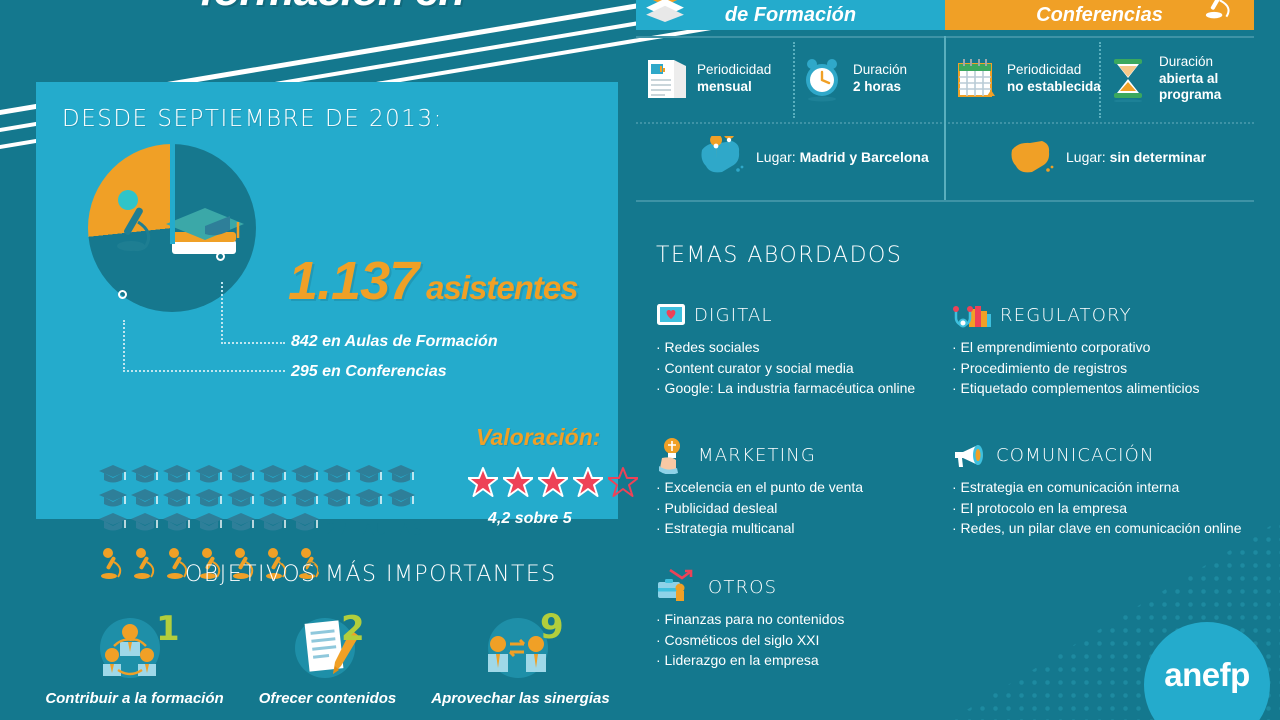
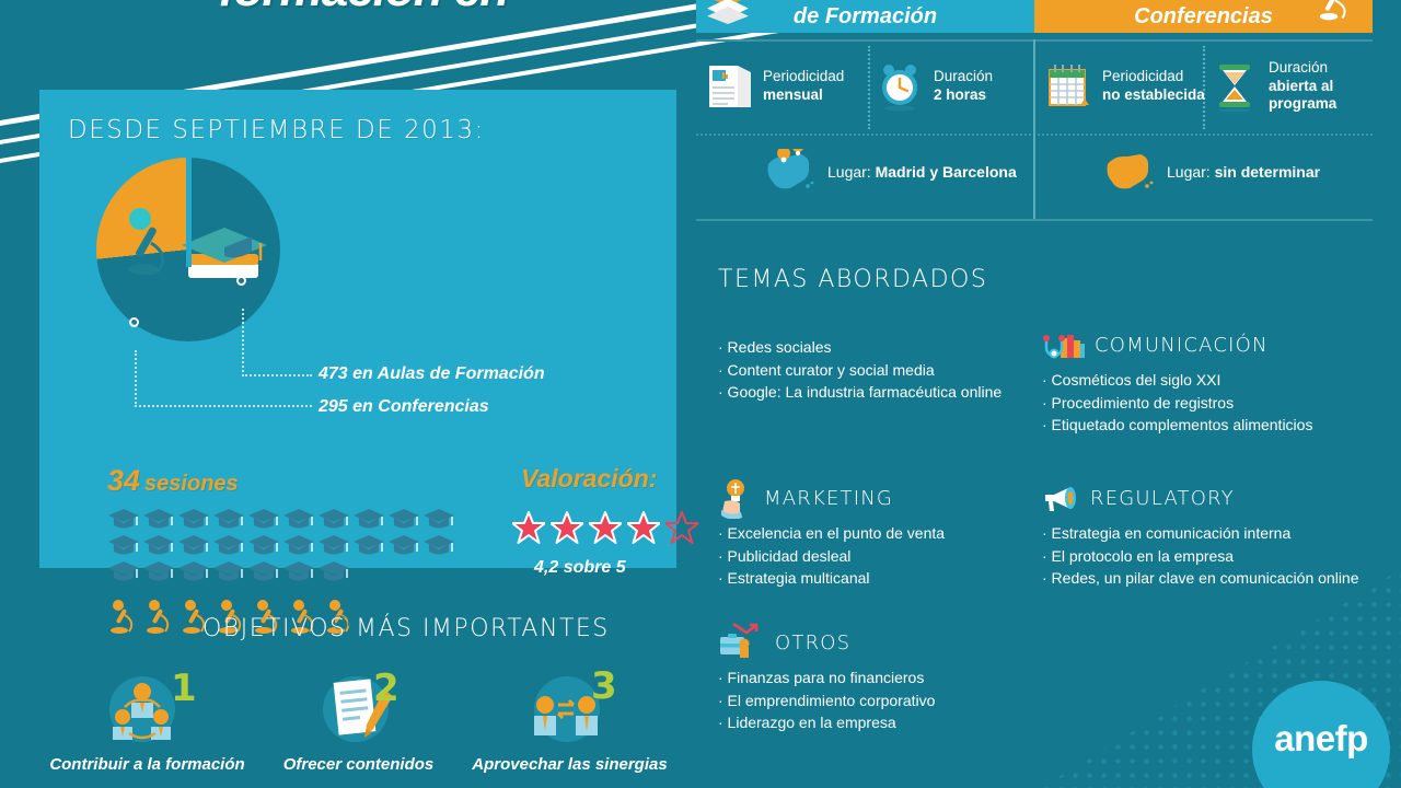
  DESDE SEPTIEMBRE DE 2013:
- 1.137 asistentes
- 842 en Aulas de Formación
+ 473 en Aulas de Formación
  295 en Conferencias
+ 34 sesiones
  7 CONFERENCIAS
  Valoración:
  4,2 sobre 5
  OBJETIVOS MÁS IMPORTANTES
  1
  Contribuir a la formación
  2
  Ofrecer contenidos
- 9
+ 3
  Aprovechar las sinergias
  de Formación
  Conferencias
  Periodicidad
  mensual
  Duración
  2 horas
  Periodicidad
  no establecida
  Duración
  abierta al
  programa
  Lugar: Madrid y Barcelona
  Lugar: sin determinar
  TEMAS ABORDADOS
- DIGITAL
  · Redes sociales
  · Content curator y social media
  · Google: La industria farmacéutica online
- REGULATORY
+ COMUNICACIÓN
- · El emprendimiento corporativo
+ · Cosméticos del siglo XXI
  · Procedimiento de registros
  · Etiquetado complementos alimenticios
  MARKETING
  · Excelencia en el punto de venta
  · Publicidad desleal
  · Estrategia multicanal
- COMUNICACIÓN
+ REGULATORY
  · Estrategia en comunicación interna
  · El protocolo en la empresa
  · Redes, un pilar clave en comunicación online
  OTROS
- · Finanzas para no contenidos
+ · Finanzas para no financieros
- · Cosméticos del siglo XXI
+ · El emprendimiento corporativo
  · Liderazgo en la empresa
  anefp
